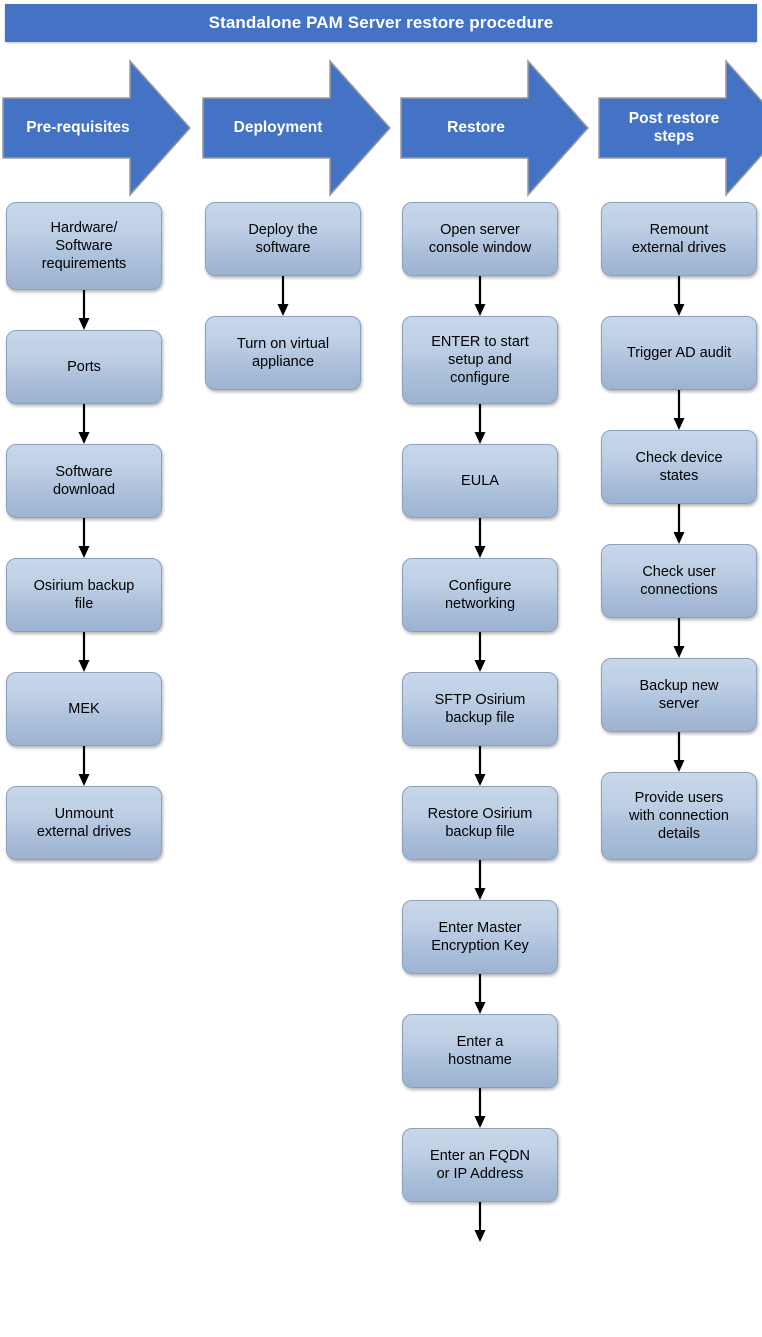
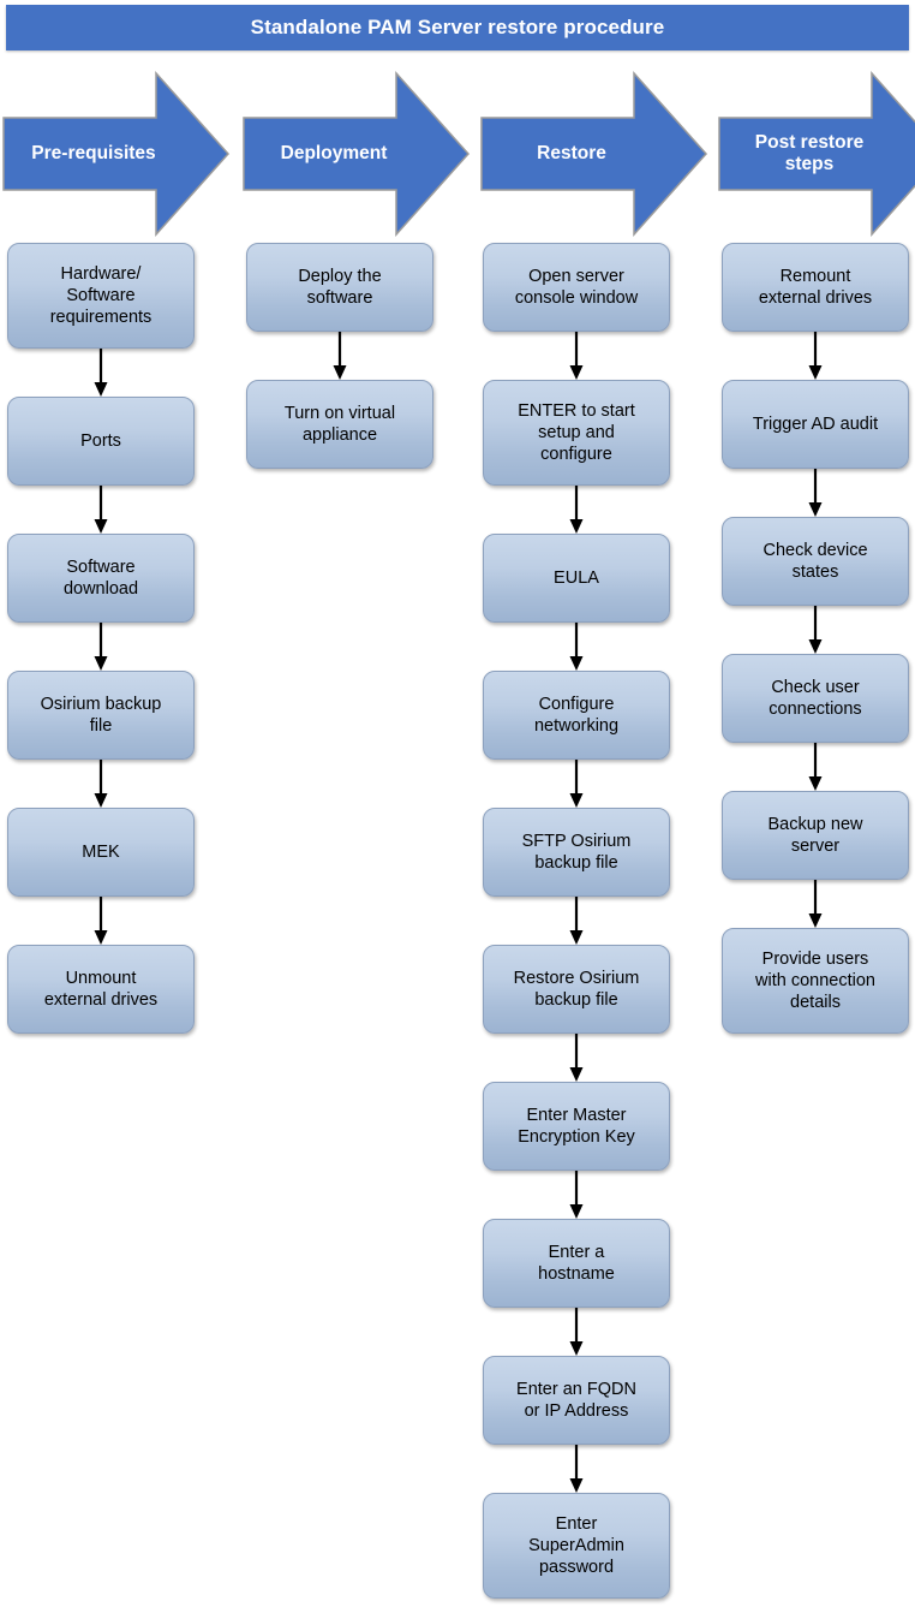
  Standalone PAM Server restore procedure
  Pre-requisites
  Deployment
  Restore
  Post restore
  steps
  Hardware/
  Software
  requirements
  Ports
  Software
  download
  Osirium backup
  file
  MEK
  Unmount
  external drives
  Deploy the
  software
  Turn on virtual
  appliance
  Open server
  console window
  ENTER to start
  setup and
  configure
  EULA
  Configure
  networking
  SFTP Osirium
  backup file
  Restore Osirium
  backup file
  Enter Master
  Encryption Key
  Enter a
  hostname
  Enter an FQDN
  or IP Address
+ Enter
+ SuperAdmin
+ password
  Remount
  external drives
  Trigger AD audit
  Check device
  states
  Check user
  connections
  Backup new
  server
  Provide users
  with connection
  details
